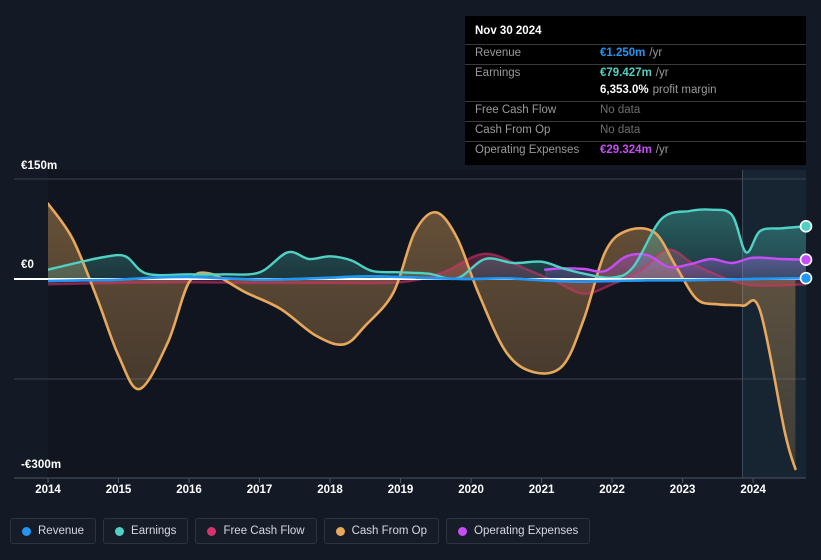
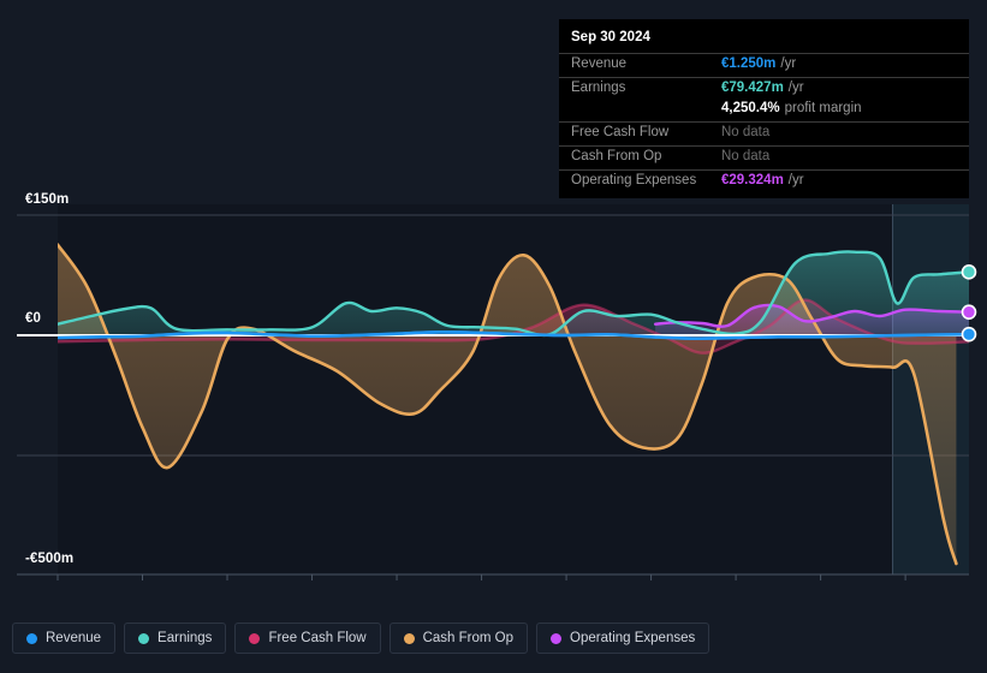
  €150m
  €0
- -€300m
+ -€500m
- 2014
- 2015
- 2016
- 2017
- 2018
- 2019
- 2020
- 2021
- 2022
- 2023
- 2024
- Nov 30 2024
+ Sep 30 2024
  Revenue
  €1.250m
  /yr
  Earnings
  €79.427m
  /yr
- 6,353.0%
+ 4,250.4%
  profit margin
  Free Cash Flow
  No data
  Cash From Op
  No data
  Operating Expenses
  €29.324m
  /yr
  Revenue
  Earnings
  Free Cash Flow
  Cash From Op
  Operating Expenses
